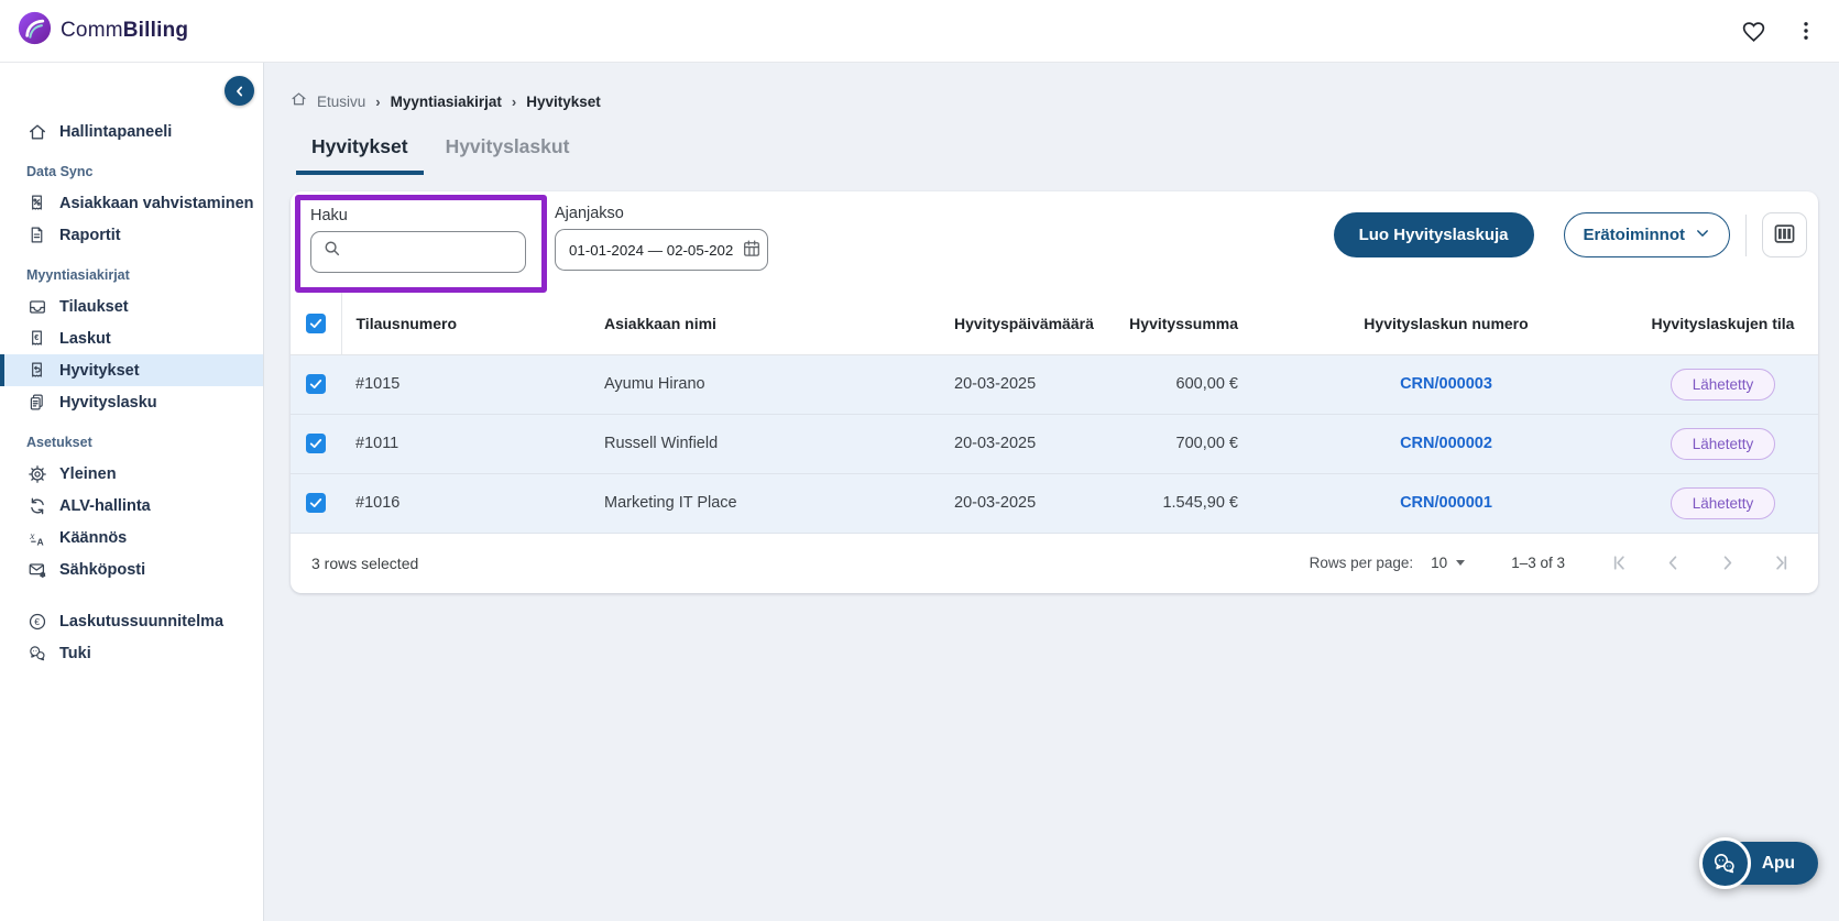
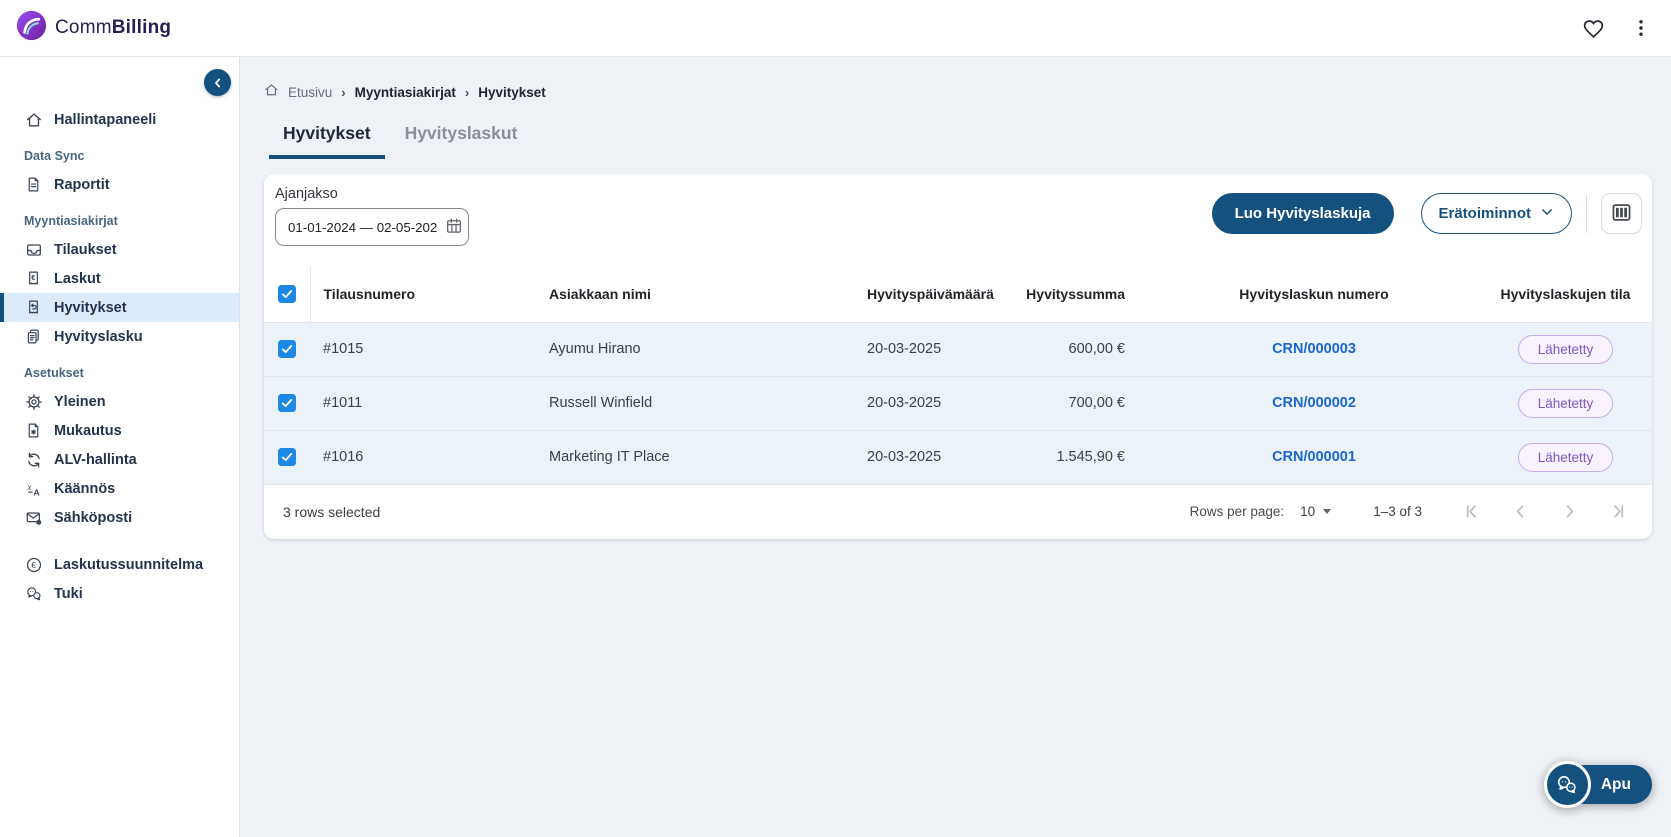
  CommBilling
  Hallintapaneeli
  Data Sync
- Asiakkaan vahvistaminen
  Raportit
  Myyntiasiakirjat
  Tilaukset
  €
  Laskut
  Hyvitykset
  Hyvityslasku
  Asetukset
  Yleinen
+ Mukautus
  ALV-hallinta
  x
  A
  Käännös
  Sähköposti
  €
  Laskutussuunnitelma
  Tuki
  Etusivu
  ›
  Myyntiasiakirjat
  ›
  Hyvitykset
  Hyvitykset
  Hyvityslaskut
- Haku
  Ajanjakso
  01-01-2024 — 02-05-202
  Luo Hyvityslaskuja
  Erätoiminnot
  	Tilausnumero	Asiakkaan nimi	Hyvityspäivämäärä	Hyvityssumma	Hyvityslaskun numero	Hyvityslaskujen tila
  	#1015	Ayumu Hirano	20-03-2025	600,00 €	CRN/000003	Lähetetty
  	#1011	Russell Winfield	20-03-2025	700,00 €	CRN/000002	Lähetetty
  	#1016	Marketing IT Place	20-03-2025	1.545,90 €	CRN/000001	Lähetetty
  3 rows selected
  Rows per page:
  10
  1–3 of 3
  Apu
